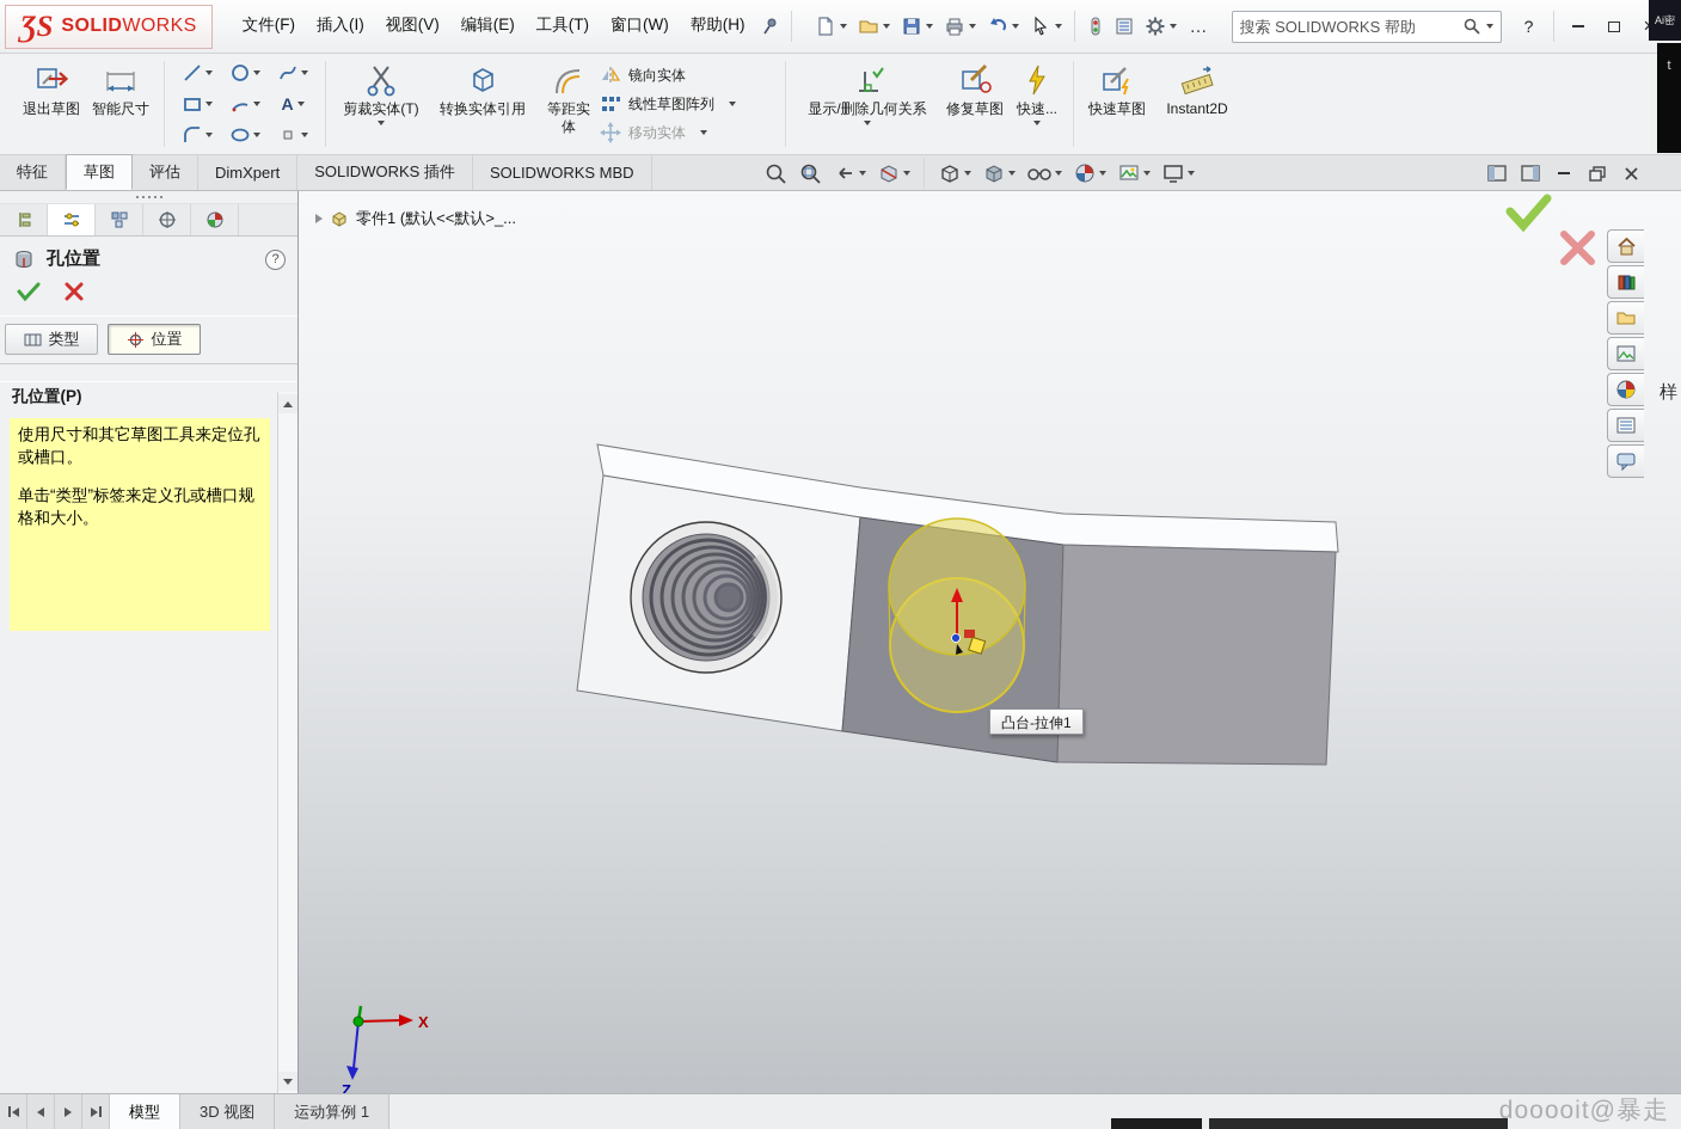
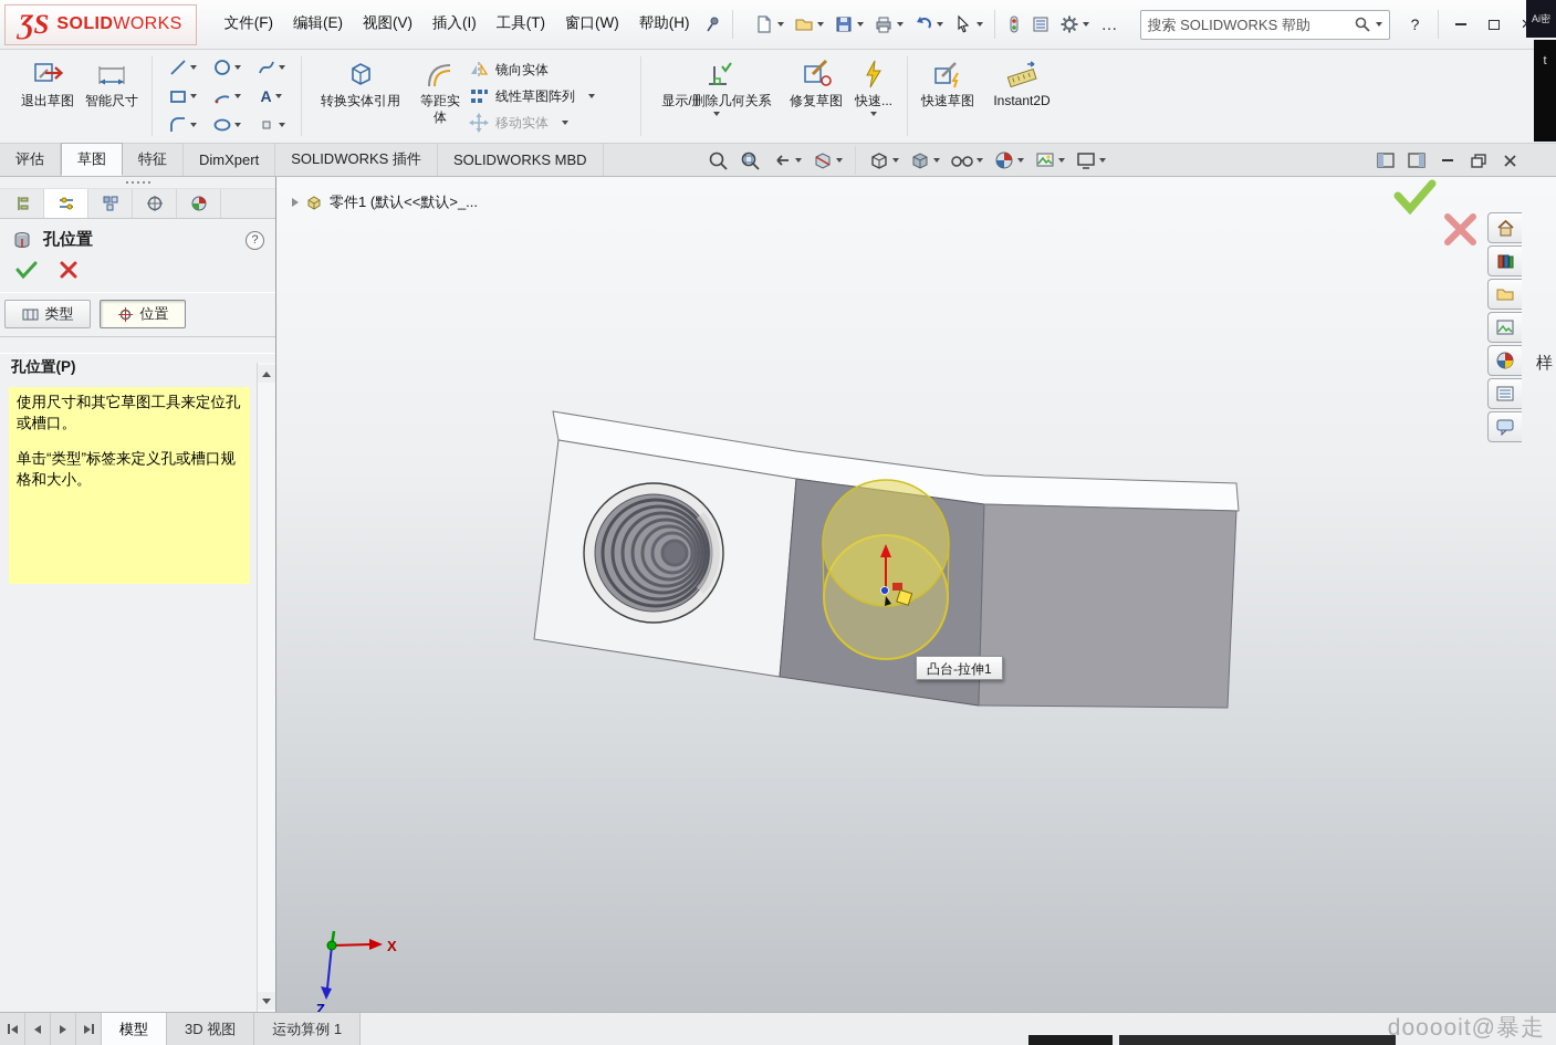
  ƷS
  SOLIDWORKS
  文件(F)
- 插入(I)
+ 编辑(E)
  视图(V)
- 编辑(E)
+ 插入(I)
  工具(T)
  窗口(W)
  帮助(H)
  …
  搜索 SOLIDWORKS 帮助
  ?
  退出草图
  智能尺寸
  A
- 剪裁实体(T)
  转换实体引用
  等距实体
  镜向实体
  线性草图阵列
  移动实体
  显示/删除几何关系
  修复草图
  快速...
  快速草图
  Instant2D
- 特征
+ 评估
  草图
- 评估
+ 特征
  DimXpert
  SOLIDWORKS 插件
  SOLIDWORKS MBD
  孔位置
  ?
  类型
  位置
  孔位置(P)
  使用尺寸和其它草图工具来定位孔或槽口。
  单击“类型”标签来定义孔或槽口规格和大小。
  零件1 (默认<<默认>_...
  X
  Z
  凸台-拉伸1
  模型
  3D 视图
  运动算例 1
  Ai密
  t
  样
  dooooit@暴走
